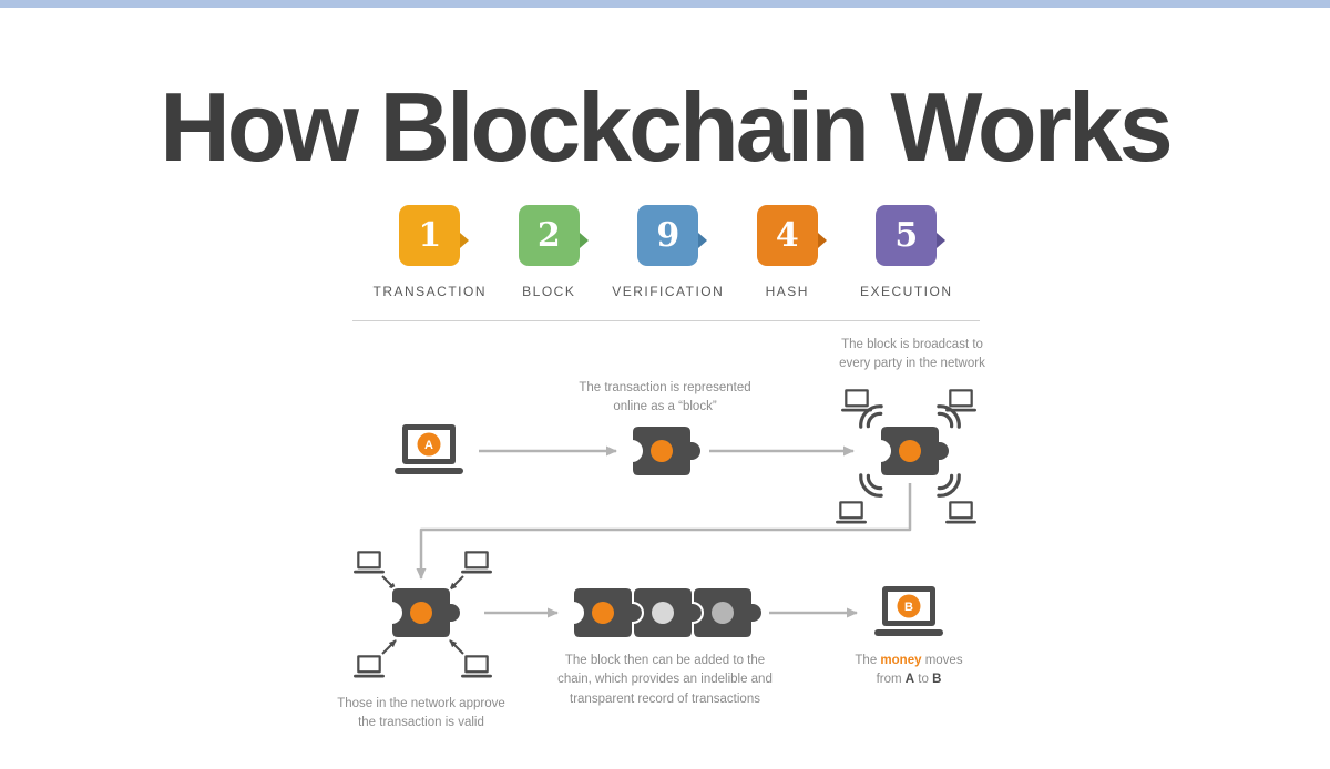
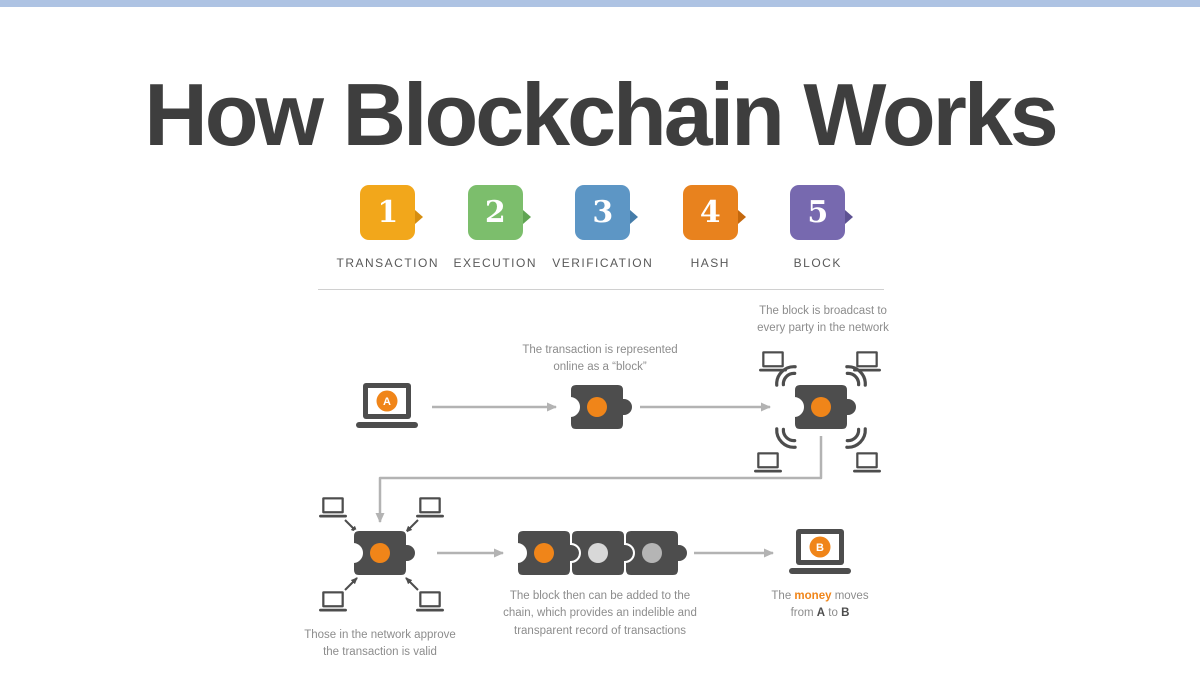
  How Blockchain Works
  1
  TRANSACTION
  2
- BLOCK
+ EXECUTION
- 9
+ 3
  VERIFICATION
  4
  HASH
  5
- EXECUTION
+ BLOCK
  The transaction is represented
  online as a “block”
  The block is broadcast to
  every party in the network
  Those in the network approve
  the transaction is valid
  The block then can be added to the
  chain, which provides an indelible and
  transparent record of transactions
  The money moves
  from A to B
  A
  B
